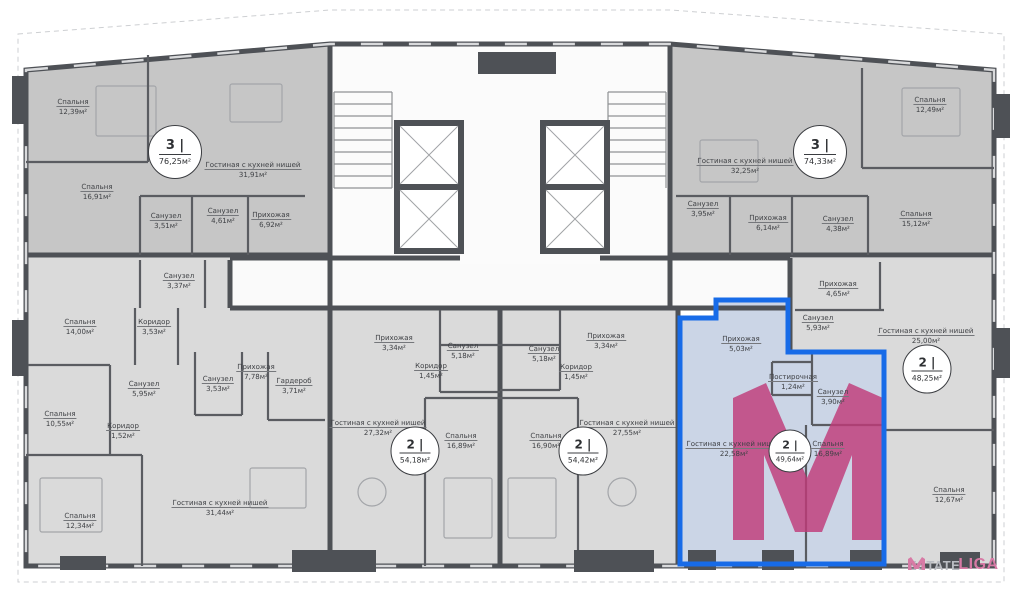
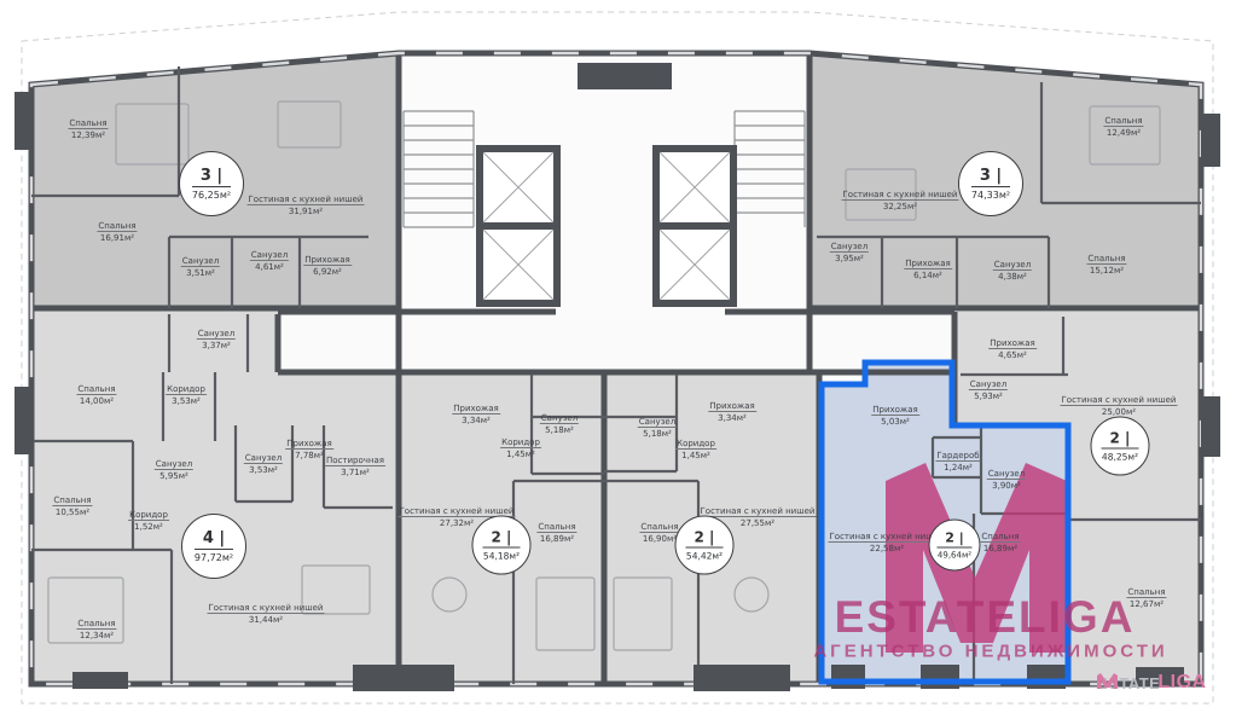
  Спальня
  12,39м²
  Спальня
  16,91м²
  Гостиная с кухней нишей
  31,91м²
  Санузел
  3,51м²
  Санузел
  4,61м²
  Прихожая
  6,92м²
  Гостиная с кухней нишей
  32,25м²
  Спальня
  12,49м²
  Санузел
  3,95м²
  Прихожая
  6,14м²
  Санузел
  4,38м²
  Спальня
  15,12м²
  Санузел
  3,37м²
  Спальня
  14,00м²
  Коридор
  3,53м²
  Санузел
  5,95м²
  Санузел
  3,53м²
  Прихожая
  7,78м²
- Гардероб
+ Постирочная
  3,71м²
  Спальня
  10,55м²
  Коридор
  1,52м²
  Спальня
  12,34м²
  Гостиная с кухней нишей
  31,44м²
  Прихожая
  3,34м²
  Санузел
  5,18м²
  Коридор
  1,45м²
  Гостиная с кухней нишей
  27,32м²
  Спальня
  16,89м²
  Прихожая
  3,34м²
  Санузел
  5,18м²
  Коридор
  1,45м²
  Спальня
  16,90м
  Гостиная с кухней нишей
  27,55м²
  Прихожая
  5,03м²
- Постирочная
+ Гардероб
  1,24м²
  Санузел
  3,90м²
  Гостиная с кухней ни
  22,58м²
  Спальня
  16,89м²
  Прихожая
  4,65м²
  Санузел
  5,93м²
  Гостиная с кухней нишей
  25,00м²
  Спальня
  12,67м²
  3 |
  76,25м²
  3 |
  74,33м²
+ 4 |
+ 97,72м²
  2 |
  54,18м²
  2 |
  54,42м²
  2 |
  49,64м²
  2 |
  48,25м²
+ ESTATELIGA
+ АГЕНТСТВО НЕДВИЖИМОСТИ
  LIGA
